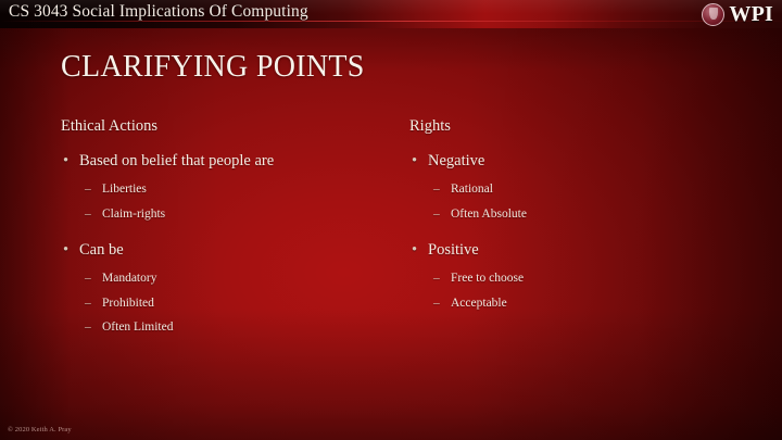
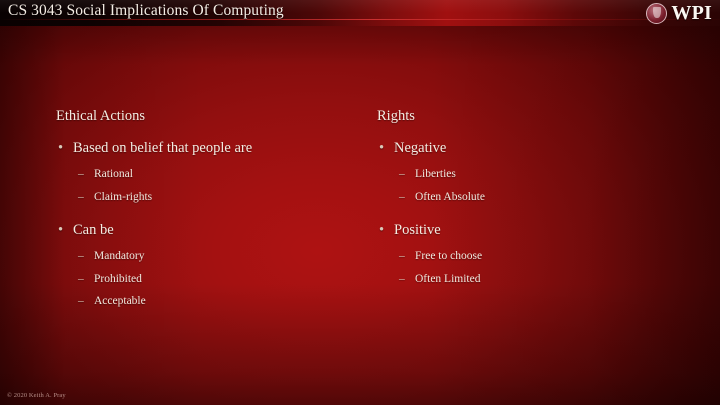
  CS 3043 Social Implications Of Computing
  WPI
- CLARIFYING POINTS
  Ethical Actions
  •
  Based on belief that people are
  –
- Liberties
+ Rational
  –
  Claim-rights
  •
  Can be
  –
  Mandatory
  –
  Prohibited
  –
- Often Limited
+ Acceptable
  Rights
  •
  Negative
  –
- Rational
+ Liberties
  –
  Often Absolute
  •
  Positive
  –
  Free to choose
  –
- Acceptable
+ Often Limited
